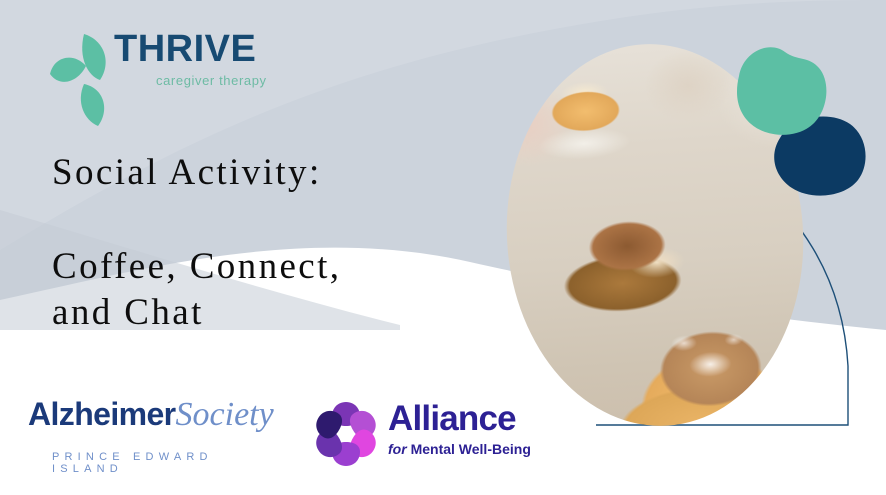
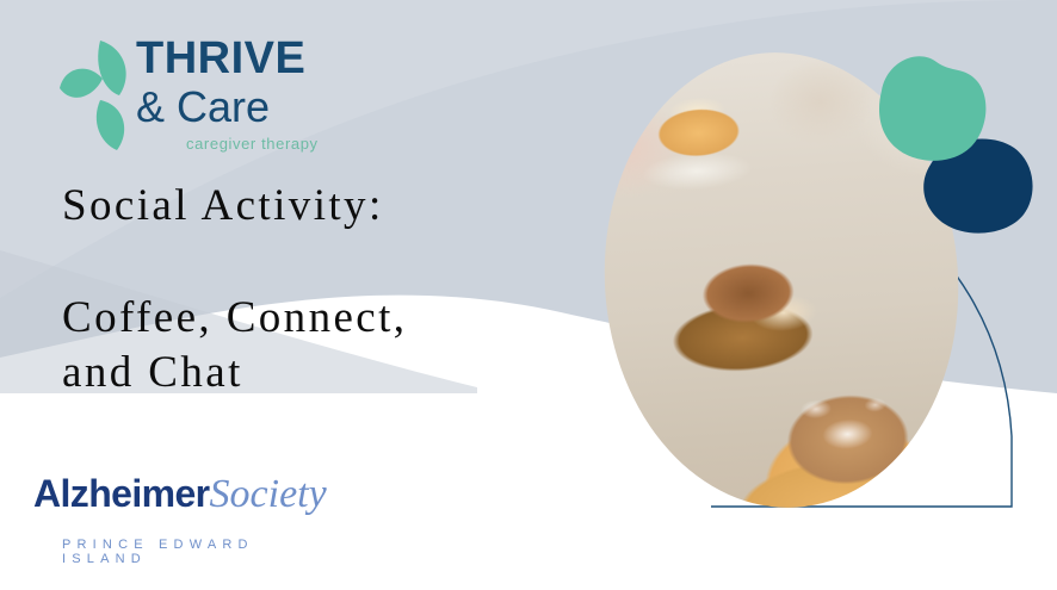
  THRIVE
+ & Care
  caregiver therapy
  Social Activity:
  Coffee, Connect,
  and Chat
  AlzheimerSociety
  PRINCE EDWARD ISLAND
- Alliance
- for Mental Well-Being
